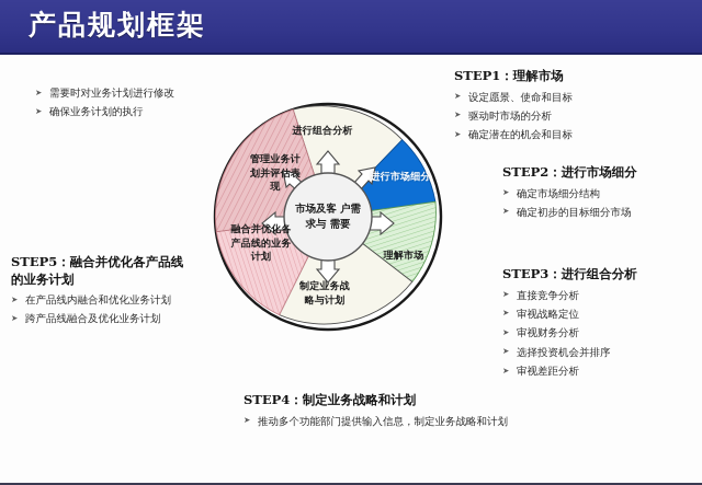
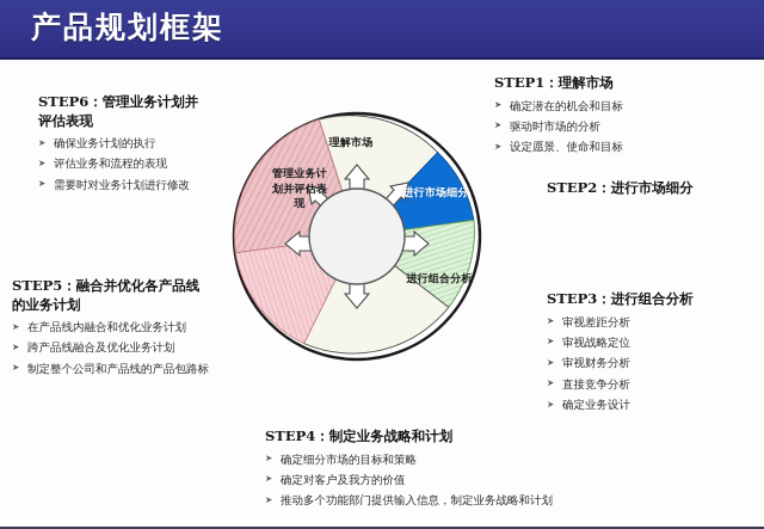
  产品规划框架
- 市场及客 户需求与 需要
- 进行组合分析
+ 理解市场
  进行市场细分
- 理解市场
+ 进行组合分析
- 制定业务战
- 略与计划
- 融合并优化各
- 产品线的业务
- 计划
  管理业务计
  划并评估表
  现
  STEP1：理解市场
- 设定愿景、使命和目标
+ 确定潜在的机会和目标
  驱动时市场的分析
- 确定潜在的机会和目标
+ 设定愿景、使命和目标
  STEP2：进行市场细分
- 确定市场细分结构
- 确定初步的目标细分市场
  STEP3：进行组合分析
- 直接竞争分析
+ 审视差距分析
  审视战略定位
  审视财务分析
- 选择投资机会并排序
- 审视差距分析
+ 直接竞争分析
+ 确定业务设计
  STEP4：制定业务战略和计划
+ 确定细分市场的目标和策略
+ 确定对客户及我方的价值
  推动多个功能部门提供输入信息，制定业务战略和计划
  STEP5：融合并优化各产品线
  的业务计划
  在产品线内融合和优化业务计划
  跨产品线融合及优化业务计划
+ 制定整个公司和产品线的产品包路标
+ STEP6：管理业务计划并
+ 评估表现
- 需要时对业务计划进行修改
+ 确保业务计划的执行
+ 评估业务和流程的表现
- 确保业务计划的执行
+ 需要时对业务计划进行修改
